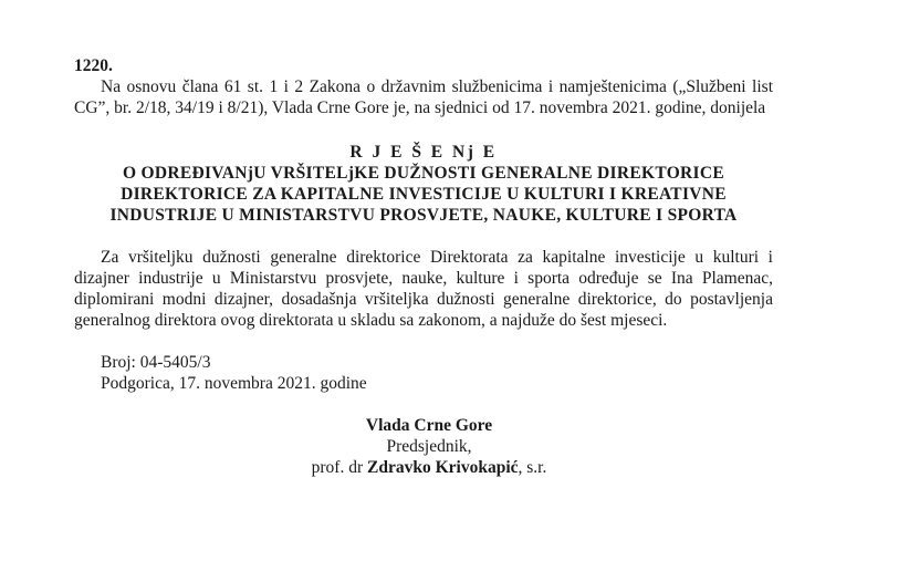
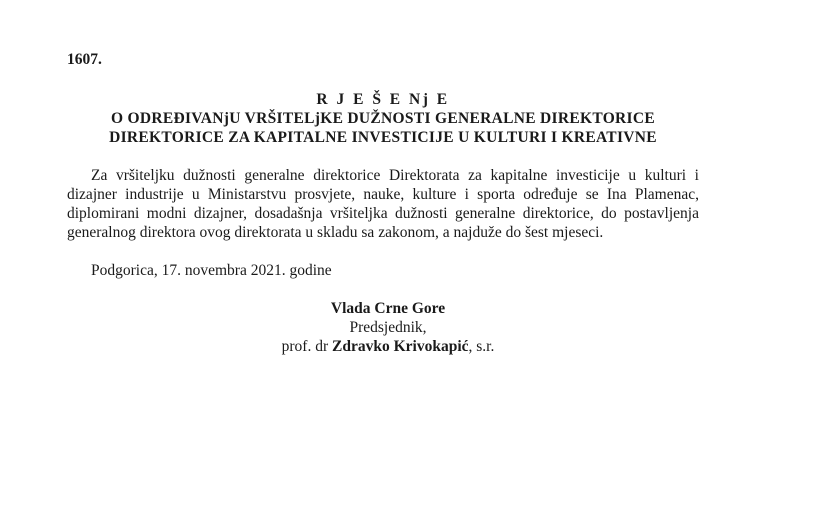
- 1220.
+ 1607.
- Na osnovu člana 61 st. 1 i 2 Zakona o državnim službenicima i namještenicima („Službeni list CG”, br. 2/18, 34/19 i 8/21), Vlada Crne Gore je, na sjednici od 17. novembra 2021. godine, donijela
  R J E Š E Nj E
  O ODREĐIVANjU VRŠITELjKE DUŽNOSTI GENERALNE DIREKTORICE
  DIREKTORICE ZA KAPITALNE INVESTICIJE U KULTURI I KREATIVNE
- INDUSTRIJE U MINISTARSTVU PROSVJETE, NAUKE, KULTURE I SPORTA
  Za vršiteljku dužnosti generalne direktorice Direktorata za kapitalne investicije u kulturi i dizajner industrije u Ministarstvu prosvjete, nauke, kulture i sporta određuje se Ina Plamenac, diplomirani modni dizajner, dosadašnja vršiteljka dužnosti generalne direktorice, do postavljenja generalnog direktora ovog direktorata u skladu sa zakonom, a najduže do šest mjeseci.
- Broj: 04-5405/3
  Podgorica, 17. novembra 2021. godine
  Vlada Crne Gore
  Predsjednik,
  prof. dr Zdravko Krivokapić, s.r.
